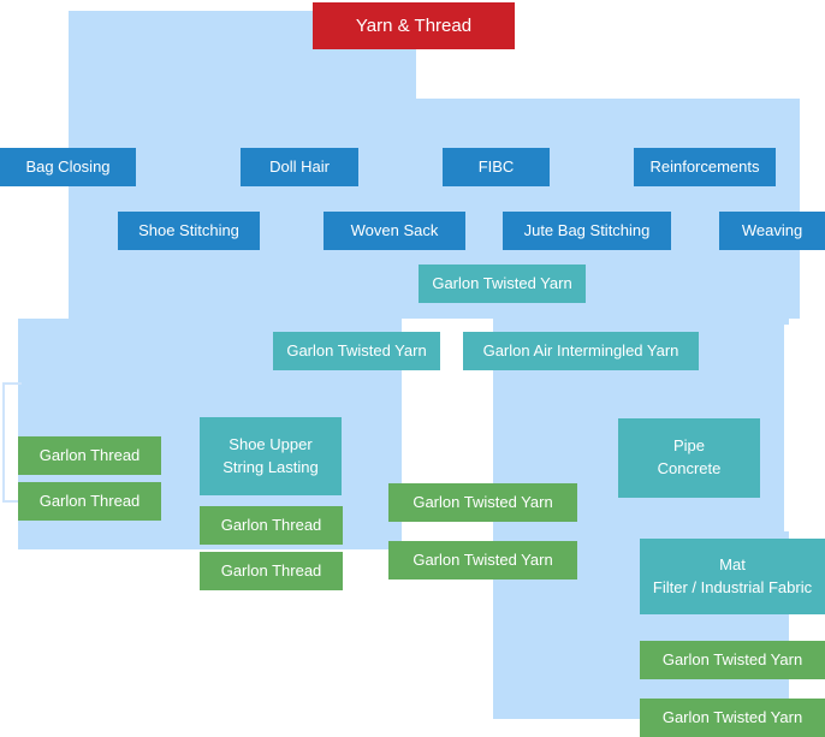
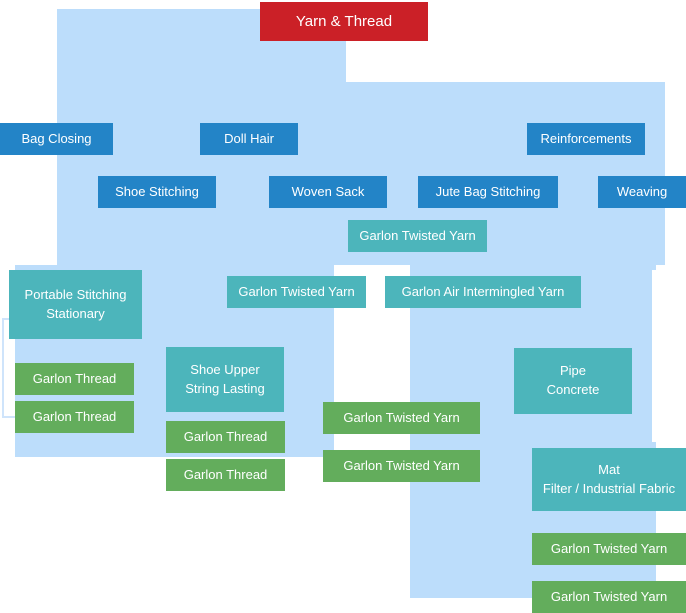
  Yarn & Thread
  Bag Closing
  Doll Hair
- FIBC
  Reinforcements
  Shoe Stitching
  Woven Sack
  Jute Bag Stitching
  Weaving
  Garlon Twisted Yarn
+ Portable Stitching
+ Stationary
  Garlon Twisted Yarn
  Garlon Air Intermingled Yarn
  Garlon Thread
  Garlon Thread
  Shoe Upper
  String Lasting
  Garlon Thread
  Garlon Thread
  Garlon Twisted Yarn
  Garlon Twisted Yarn
  Pipe
  Concrete
  Mat
  Filter / Industrial Fabric
  Garlon Twisted Yarn
  Garlon Twisted Yarn
